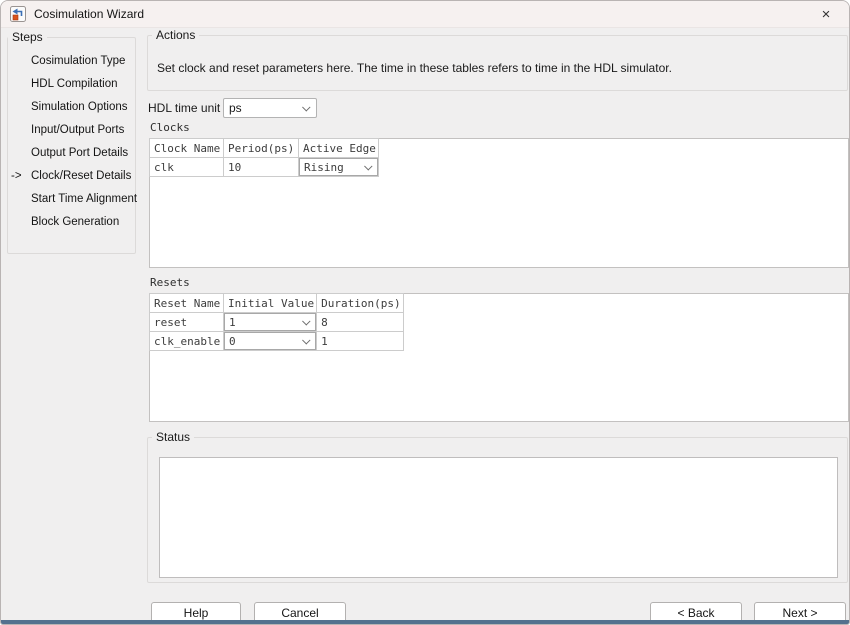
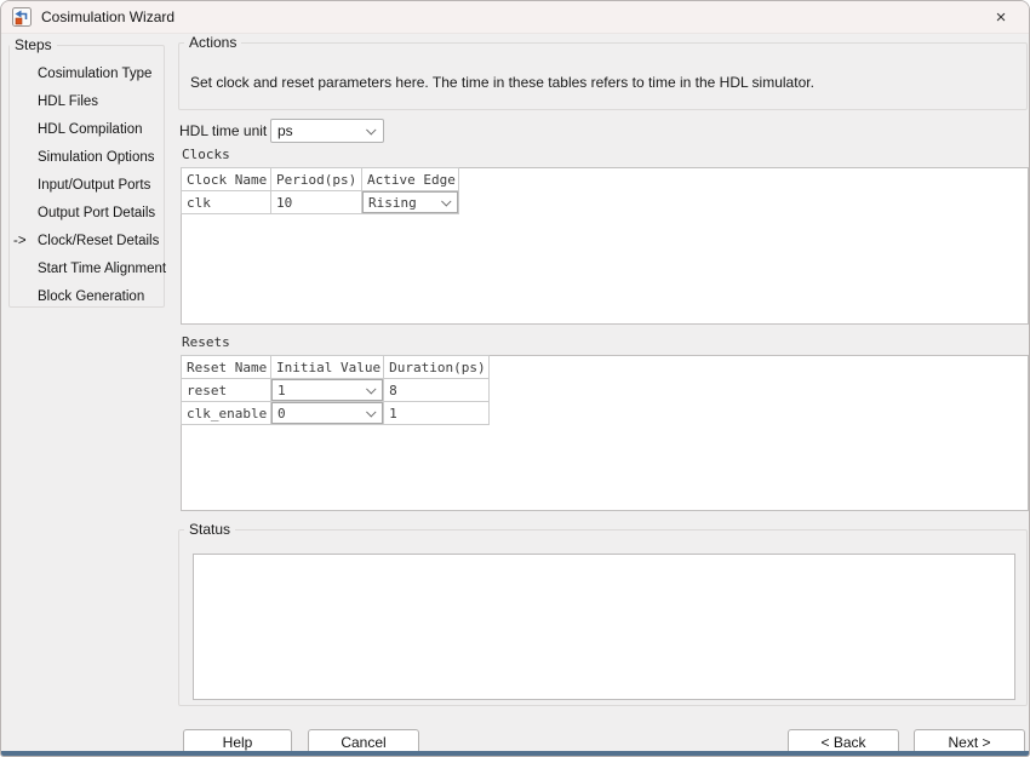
  Cosimulation Wizard
  ×
  Steps
  Cosimulation Type
+ HDL Files
  HDL Compilation
  Simulation Options
  Input/Output Ports
  Output Port Details
  ->
  Clock/Reset Details
  Start Time Alignment
  Block Generation
  Actions
  Set clock and reset parameters here. The time in these tables refers to time in the HDL simulator.
  HDL time unit
  ps
  Clocks
  Clock Name	Period(ps)	Active Edge
  clk	10	Rising
  Resets
  Reset Name	Initial Value	Duration(ps)
  reset	1	8
  clk_enable	0	1
  Status
  Help
  Cancel
  < Back
  Next >
